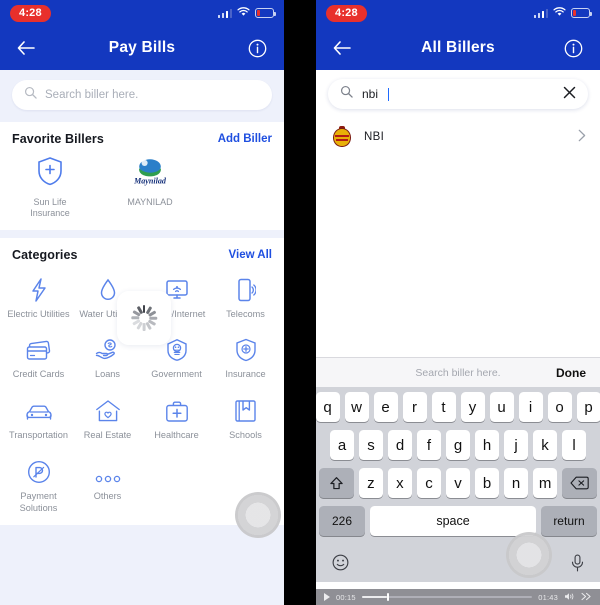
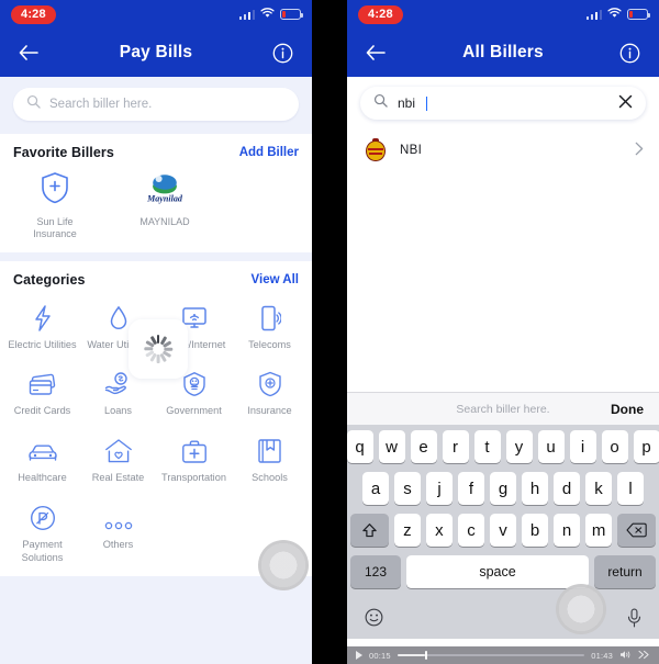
  4:28
  Pay Bills
  Search biller here.
  Favorite Billers
  Add Biller
  Sun Life Insurance
  Maynilad
  MAYNILAD
  Categories
  View All
  Electric Utilities
  Telecoms
  Credit Cards
  Loans
  Government
  Insurance
- Transportation
+ Healthcare
  Real Estate
- Healthcare
+ Transportation
  Schools
  Payment Solutions
  Others
  4:28
  All Billers
  nbi
  NBI
  Search biller here.
  Done
  q
  w
  e
  r
  t
  y
  u
  i
  o
  p
  a
  s
- d
+ j
  f
  g
  h
- j
+ d
  k
  l
  z
  x
  c
  v
  b
  n
  m
- 226
+ 123
  space
  return
  00:15
  01:43
